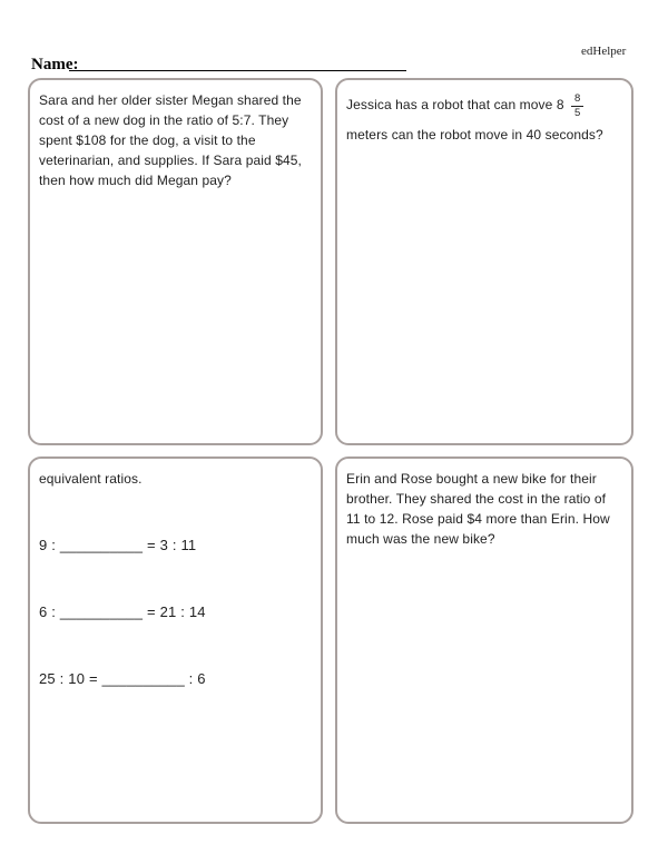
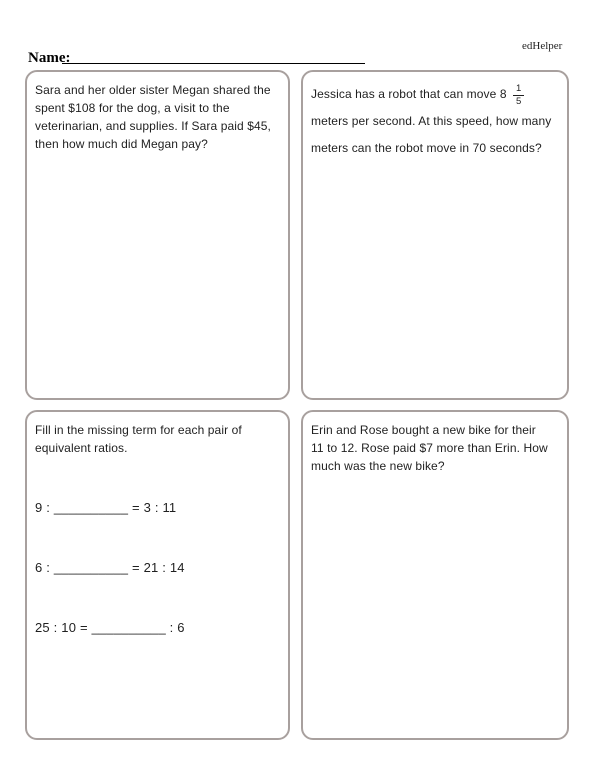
  edHelper
  Name:
  Sara and her older sister Megan shared the
- cost of a new dog in the ratio of 5:7. They
  spent $108 for the dog, a visit to the
  veterinarian, and supplies. If Sara paid $45,
  then how much did Megan pay?
  Jessica has a robot that can move 8
- 8
+ 1
  5
+ meters per second. At this speed, how many
- meters can the robot move in 40 seconds?
+ meters can the robot move in 70 seconds?
+ Fill in the missing term for each pair of
  equivalent ratios.
  9 : __________ = 3 : 11
  6 : __________ = 21 : 14
  25 : 10 = __________ : 6
  Erin and Rose bought a new bike for their
- brother. They shared the cost in the ratio of
- 11 to 12. Rose paid $4 more than Erin. How
+ 11 to 12. Rose paid $7 more than Erin. How
  much was the new bike?
